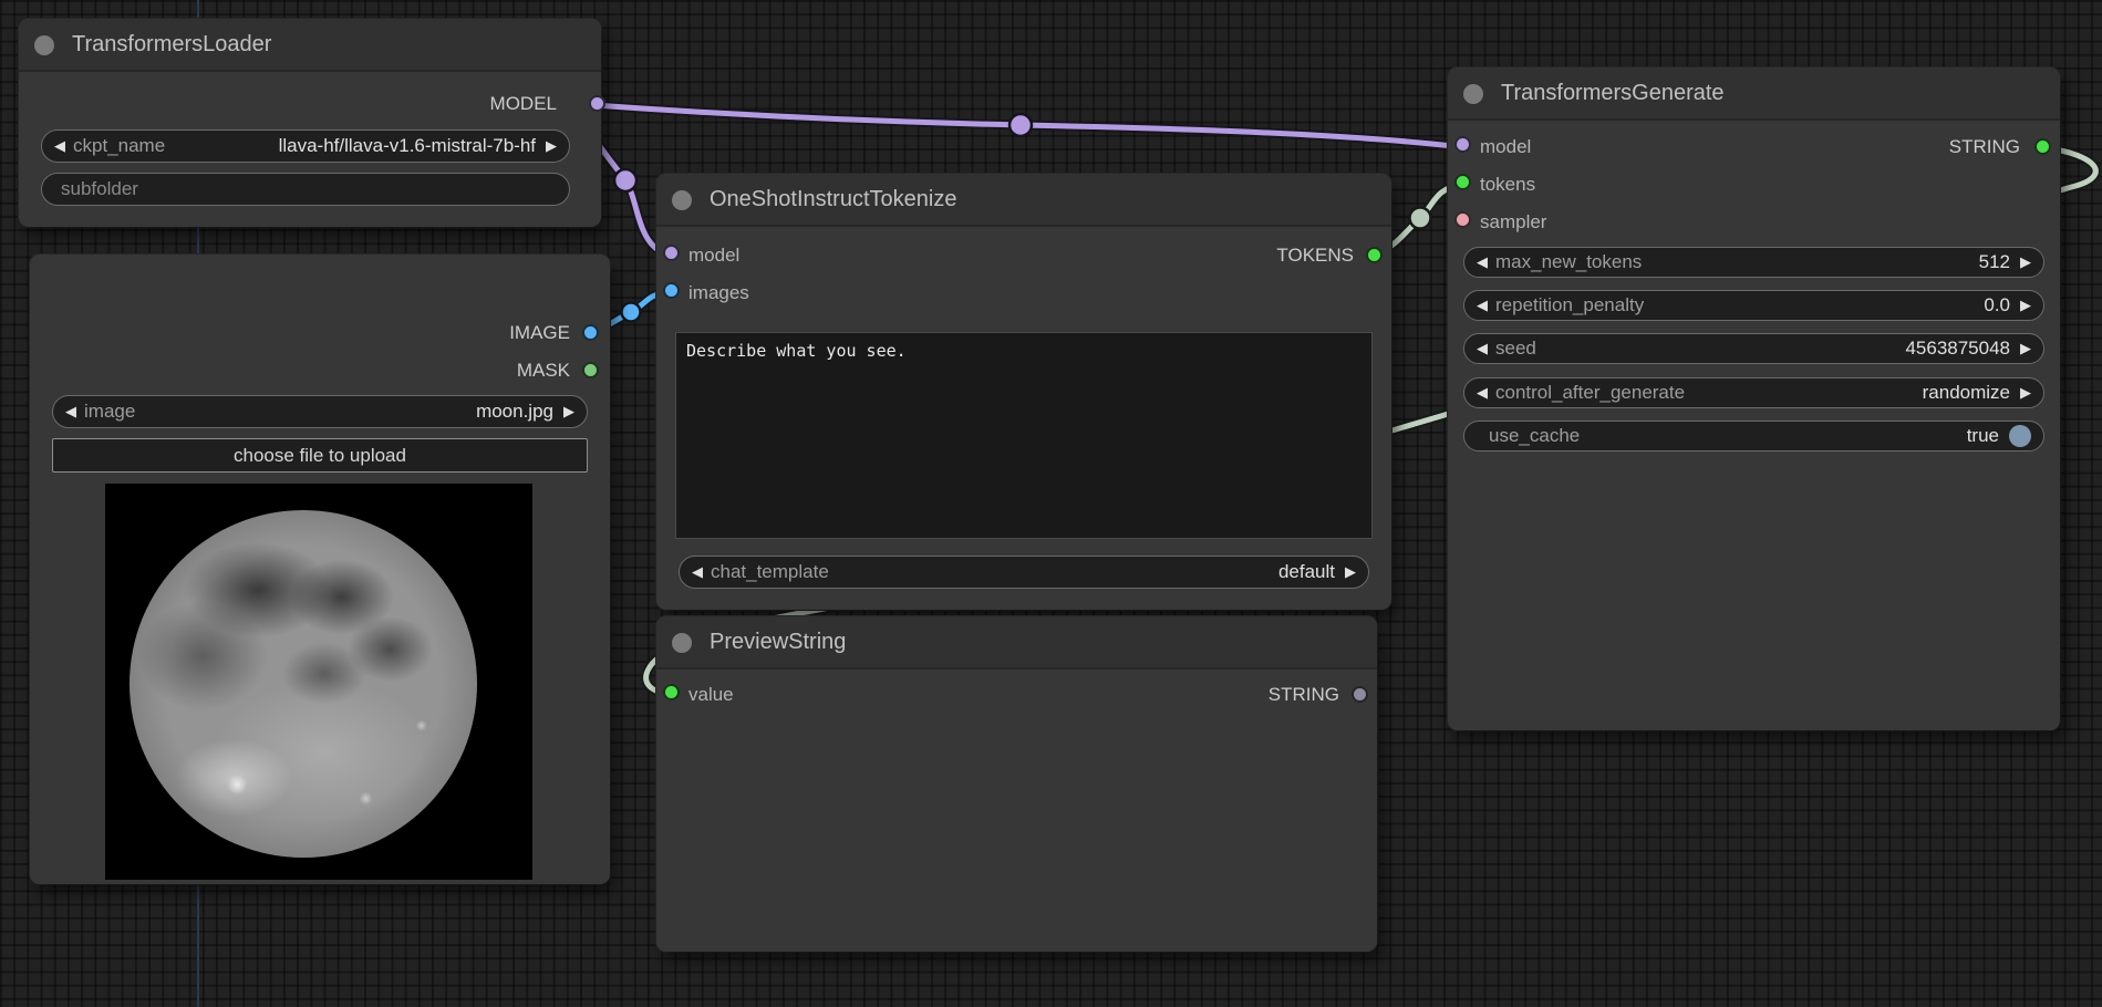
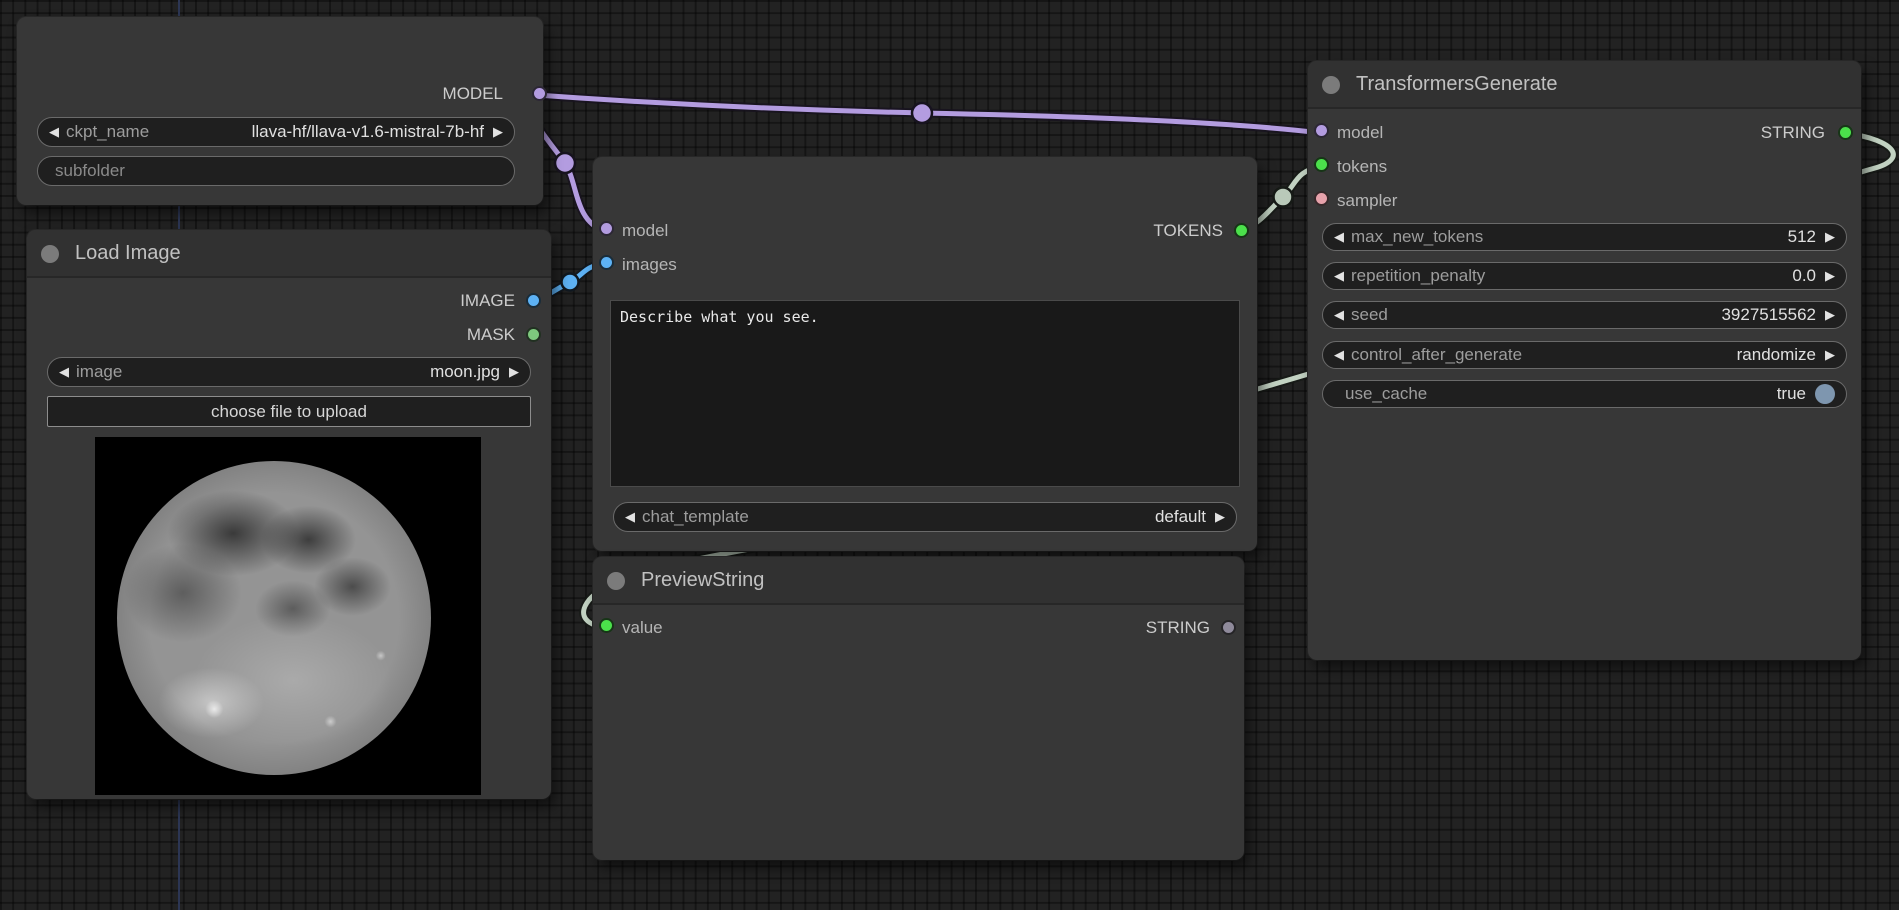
- TransformersLoader
  MODEL
  ◀
  ckpt_name
  llava-hf/llava-v1.6-mistral-7b-hf
  ▶
  subfolder
+ Load Image
  IMAGE
  MASK
  ◀
  image
  moon.jpg
  ▶
  choose file to upload
- OneShotInstructTokenize
  model
  images
  TOKENS
  Describe what you see.
  ◀
  chat_template
  default
  ▶
  PreviewString
  value
  STRING
  TransformersGenerate
  model
  tokens
  sampler
  STRING
  ◀
  max_new_tokens
  512
  ▶
  ◀
  repetition_penalty
  0.0
  ▶
  ◀
  seed
- 4563875048
+ 3927515562
  ▶
  ◀
  control_after_generate
  randomize
  ▶
  use_cache
  true
